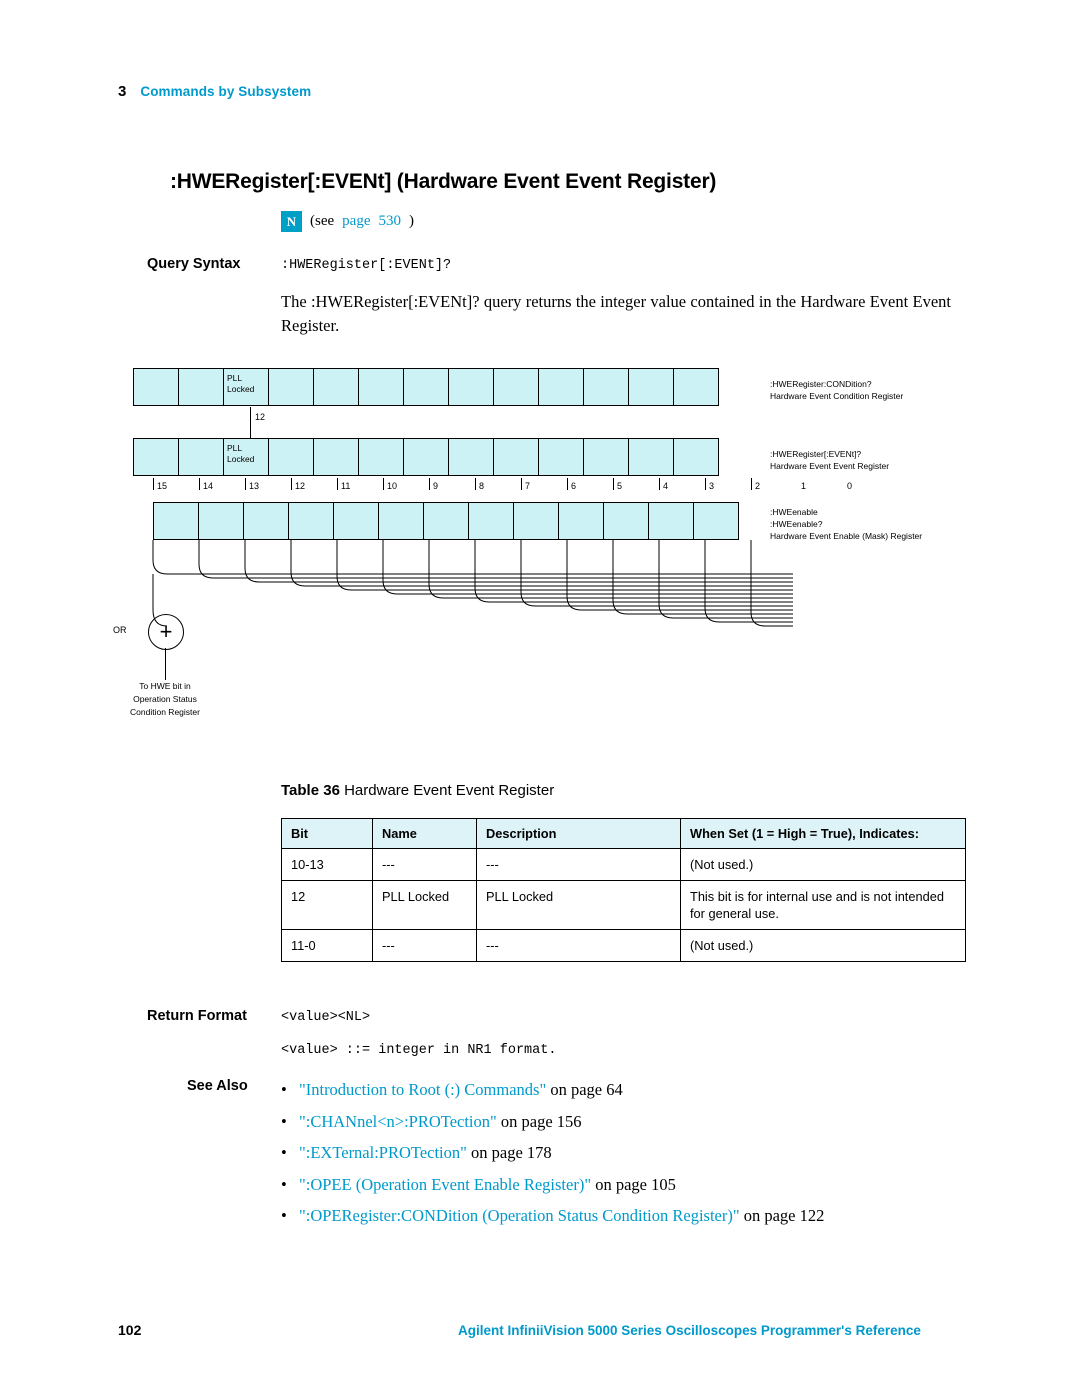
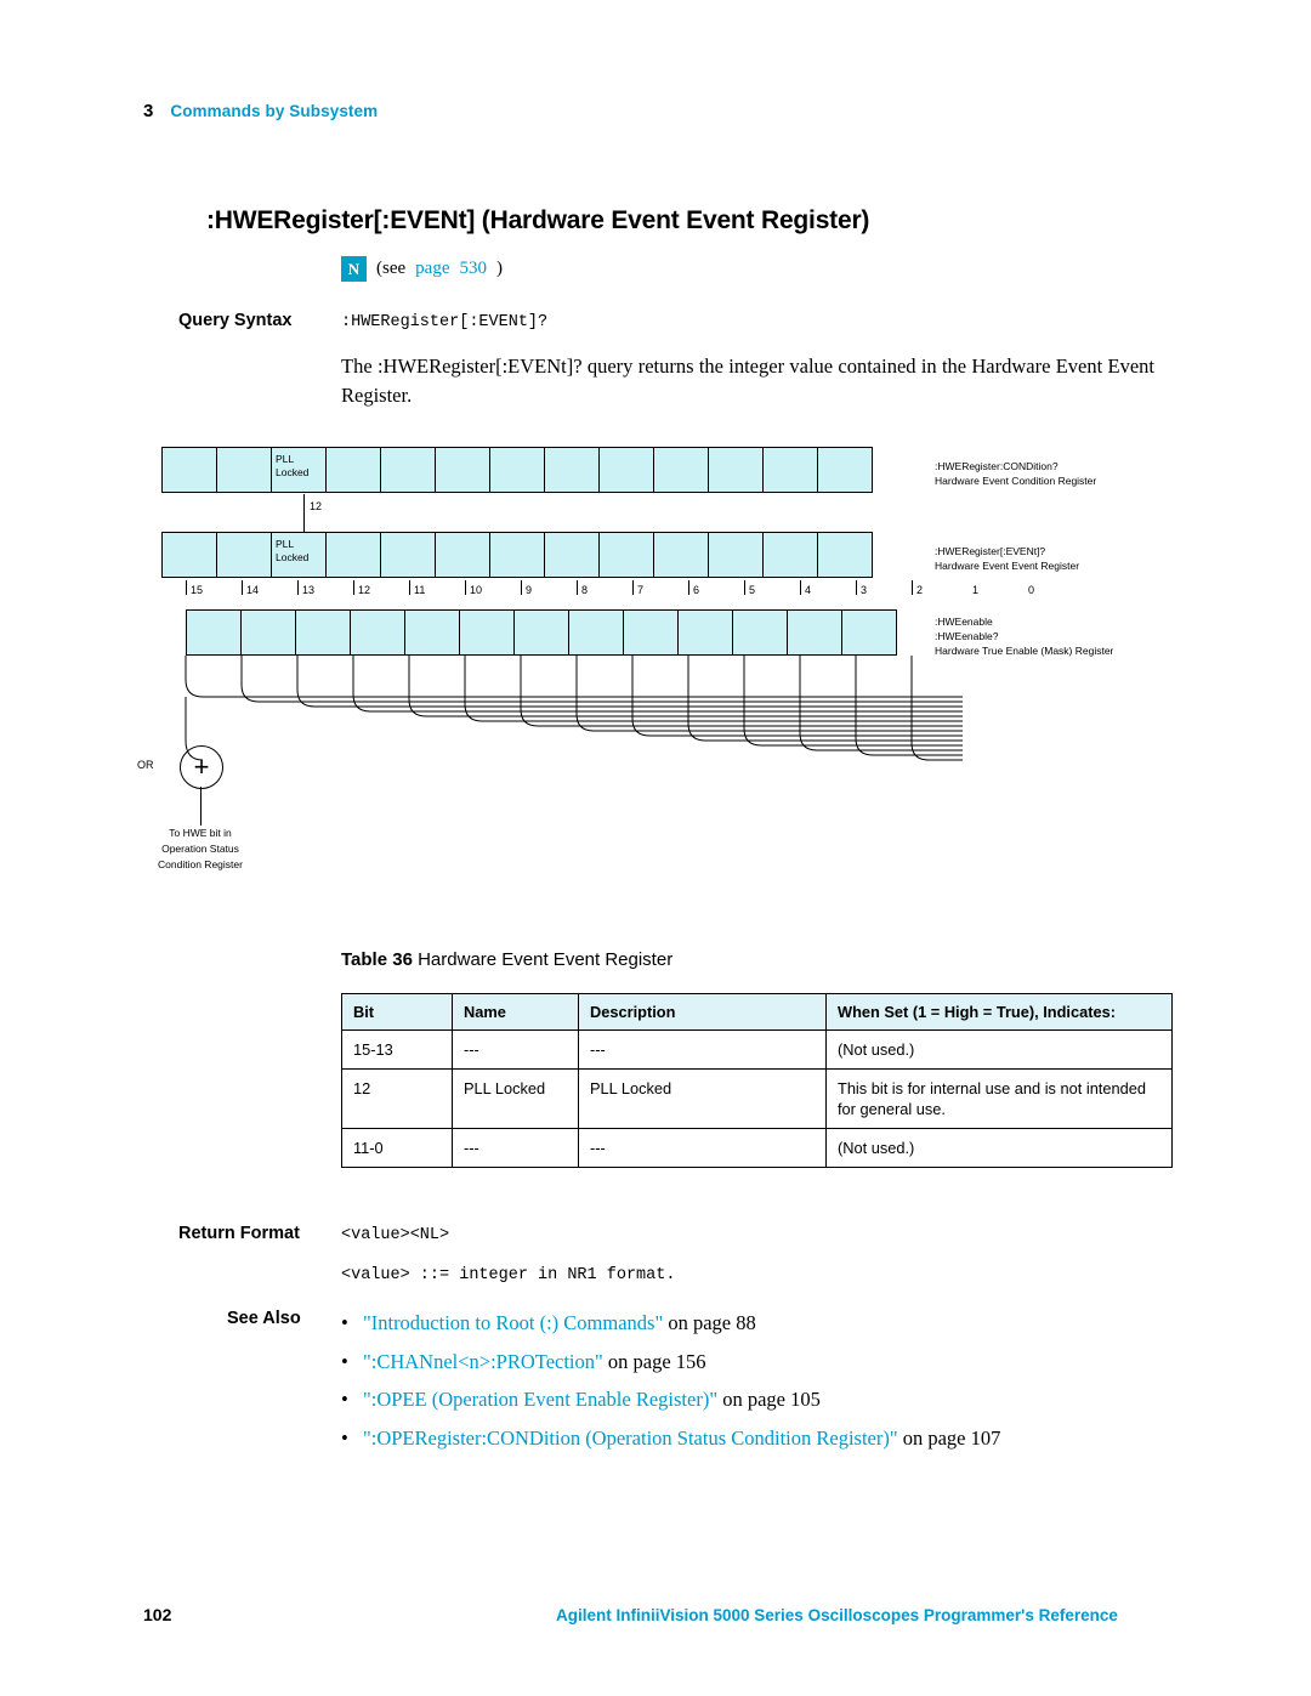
  3
  Commands by Subsystem
  :HWERegister[:EVENt] (Hardware Event Event Register)
  N
  (see
  page
  530
  )
  Query Syntax
  :HWERegister[:EVENt]?
  The :HWERegister[:EVENt]? query returns the integer value contained in the Hardware Event Event Register.
  PLL
  Locked
  :HWERegister:CONDition?
  Hardware Event Condition Register
  12
  PLL
  Locked
  :HWERegister[:EVENt]?
  Hardware Event Event Register
  15
  14
  13
  12
  11
  10
  9
  8
  7
  6
  5
  4
  3
  2
  1
  0
  :HWEenable
  :HWEenable?
- Hardware Event Enable (Mask) Register
+ Hardware True Enable (Mask) Register
  OR
  +
  To HWE bit in
  Operation Status
  Condition Register
  Table 36 Hardware Event Event Register
  Bit	Name	Description	When Set (1 = High = True), Indicates:
- 10-13	---	---	(Not used.)
+ 15-13	---	---	(Not used.)
  12	PLL Locked	PLL Locked	This bit is for internal use and is not intended for general use.
  11-0	---	---	(Not used.)
  Return Format
  <value><NL>
  <value> ::= integer in NR1 format.
  See Also
- "Introduction to Root (:) Commands" on page 64
+ "Introduction to Root (:) Commands" on page 88
  ":CHANnel<n>:PROTection" on page 156
- ":EXTernal:PROTection" on page 178
  ":OPEE (Operation Event Enable Register)" on page 105
- ":OPERegister:CONDition (Operation Status Condition Register)" on page 122
+ ":OPERegister:CONDition (Operation Status Condition Register)" on page 107
  102
  Agilent InfiniiVision 5000 Series Oscilloscopes Programmer's Reference
